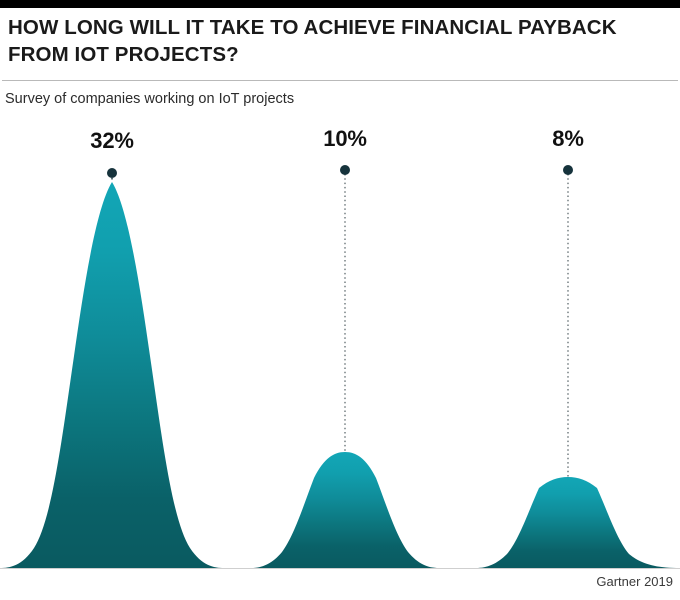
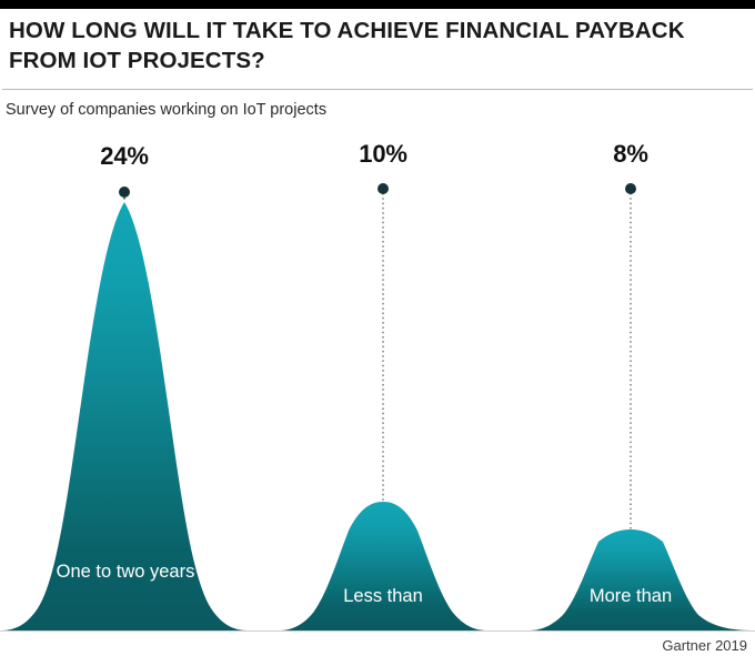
  HOW LONG WILL IT TAKE TO ACHIEVE FINANCIAL PAYBACK FROM IOT PROJECTS?
  Survey of companies working on IoT projects
- 32%
+ 24%
  10%
  8%
+ One to two years
+ Less than
+ More than
+ five years
  Gartner 2019
